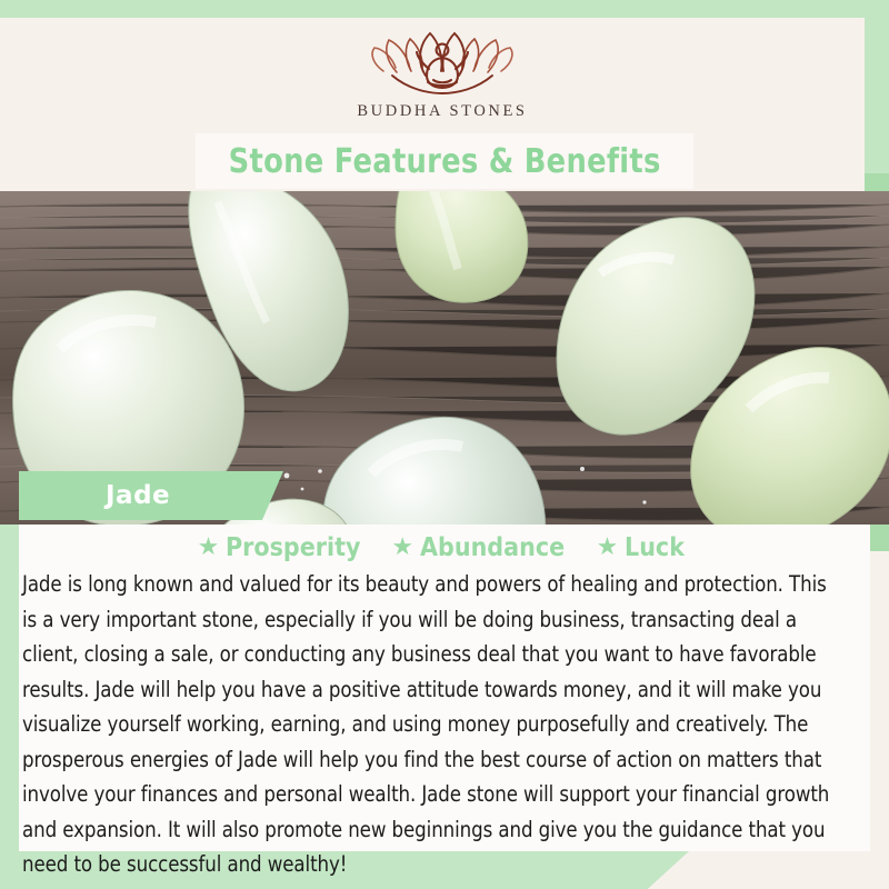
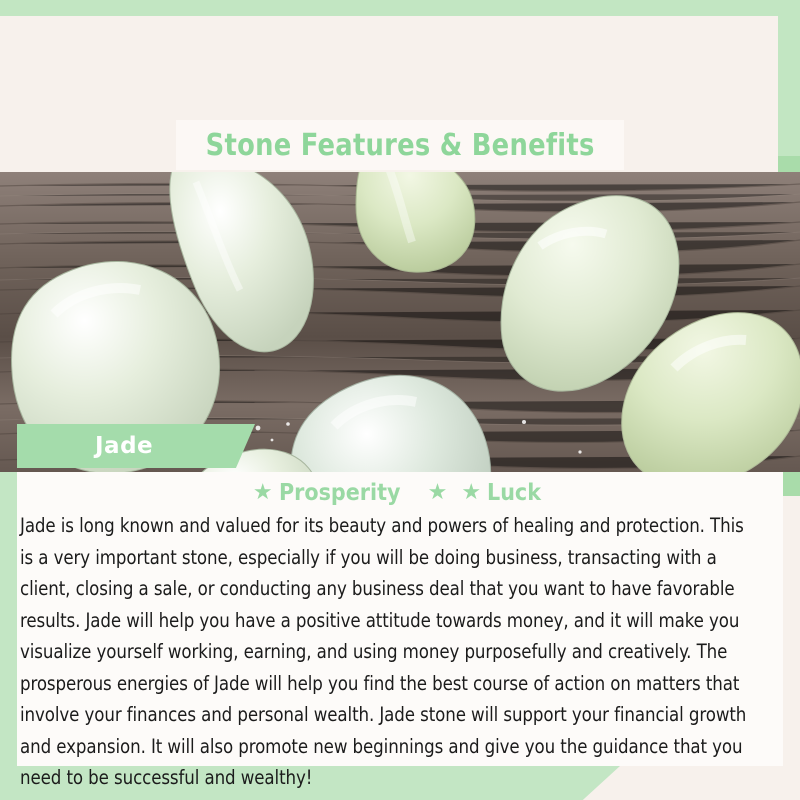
- BUDDHA STONES
  Stone Features & Benefits
  Jade
  ★
  Prosperity
  ★
- Abundance
  ★
  Luck
- Jade is long known and valued for its beauty and powers of healing and protection. This is a very important stone, especially if you will be doing business, transacting deal a client, closing a sale, or conducting any business deal that you want to have favorable results. Jade will help you have a positive attitude towards money, and it will make you visualize yourself working, earning, and using money purposefully and creatively. The prosperous energies of Jade will help you find the best course of action on matters that involve your finances and personal wealth. Jade stone will support your financial growth and expansion. It will also promote new beginnings and give you the guidance that you need to be successful and wealthy!
+ Jade is long known and valued for its beauty and powers of healing and protection. This is a very important stone, especially if you will be doing business, transacting with a client, closing a sale, or conducting any business deal that you want to have favorable results. Jade will help you have a positive attitude towards money, and it will make you visualize yourself working, earning, and using money purposefully and creatively. The prosperous energies of Jade will help you find the best course of action on matters that involve your finances and personal wealth. Jade stone will support your financial growth and expansion. It will also promote new beginnings and give you the guidance that you need to be successful and wealthy!
